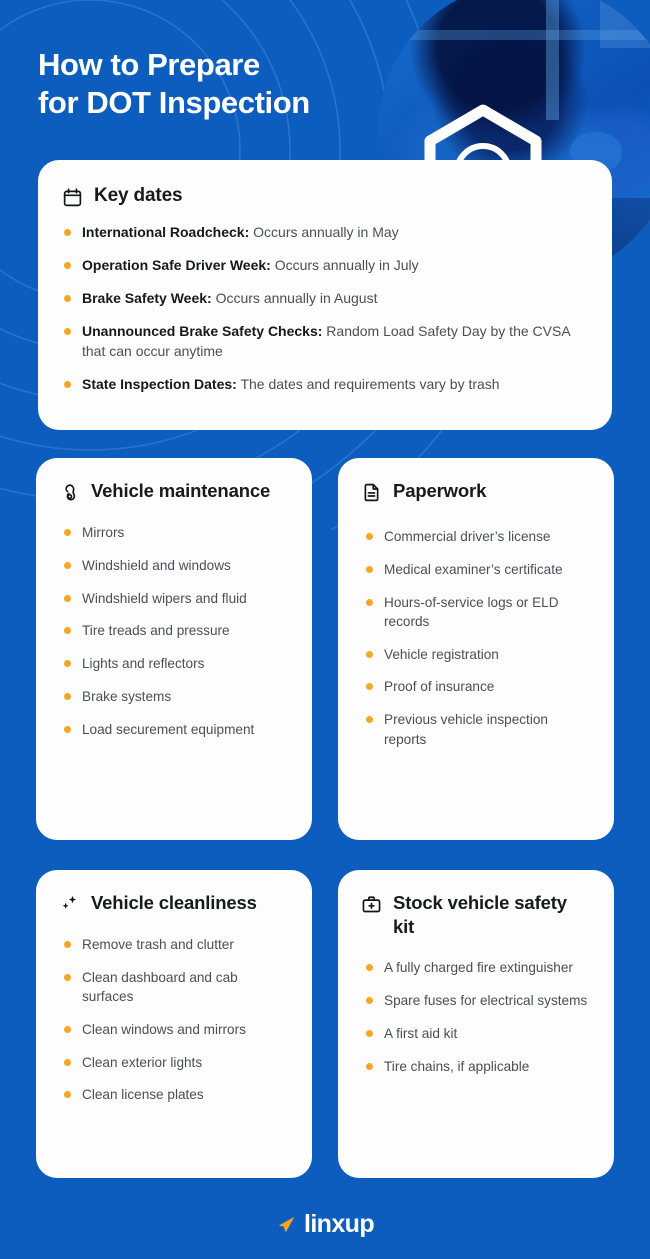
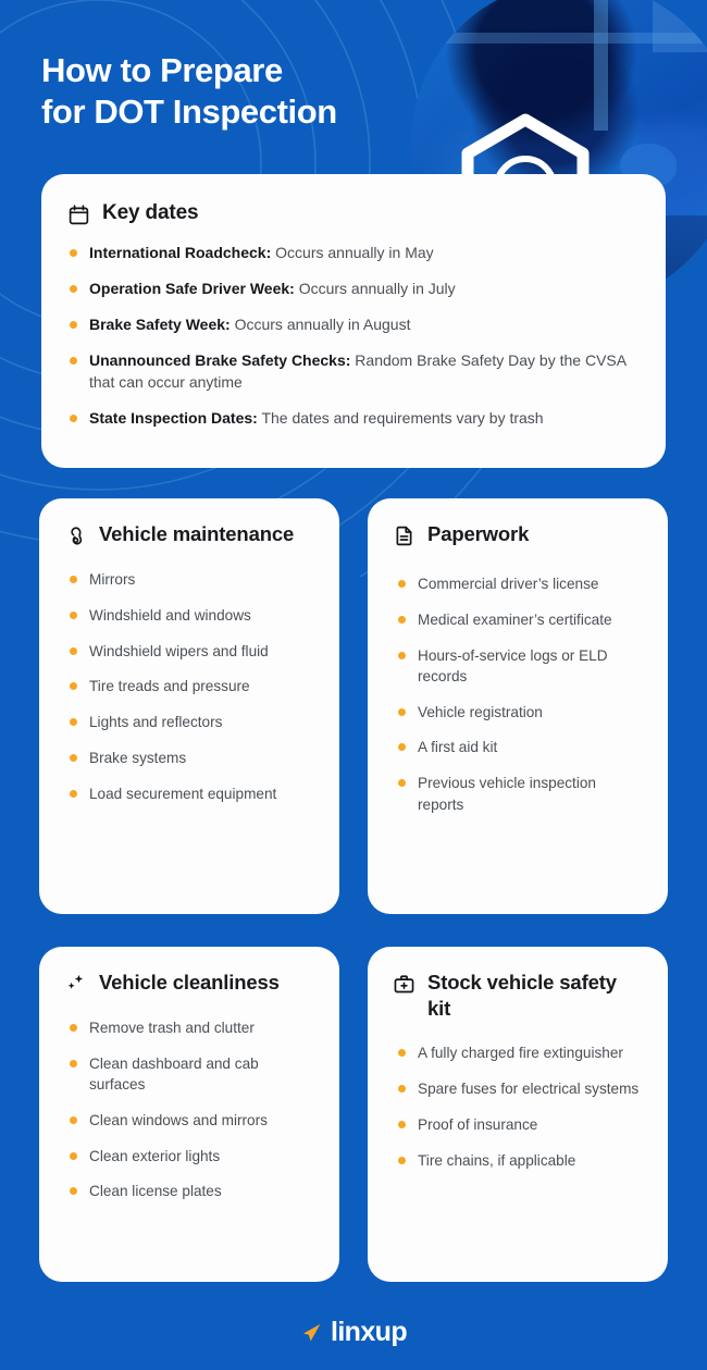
  How to Prepare
  for DOT Inspection
  Key dates
  International Roadcheck: Occurs annually in May
  Operation Safe Driver Week: Occurs annually in July
  Brake Safety Week: Occurs annually in August
- Unannounced Brake Safety Checks: Random Load Safety Day by the CVSA that can occur anytime
+ Unannounced Brake Safety Checks: Random Brake Safety Day by the CVSA that can occur anytime
  State Inspection Dates: The dates and requirements vary by trash
  Vehicle maintenance
  Mirrors
  Windshield and windows
  Windshield wipers and fluid
  Tire treads and pressure
  Lights and reflectors
  Brake systems
  Load securement equipment
  Paperwork
  Commercial driver’s license
  Medical examiner’s certificate
  Hours-of-service logs or ELD records
  Vehicle registration
- Proof of insurance
+ A first aid kit
  Previous vehicle inspection reports
  Vehicle cleanliness
  Remove trash and clutter
  Clean dashboard and cab surfaces
  Clean windows and mirrors
  Clean exterior lights
  Clean license plates
  Stock vehicle safety kit
  A fully charged fire extinguisher
  Spare fuses for electrical systems
- A first aid kit
+ Proof of insurance
  Tire chains, if applicable
  linxup
